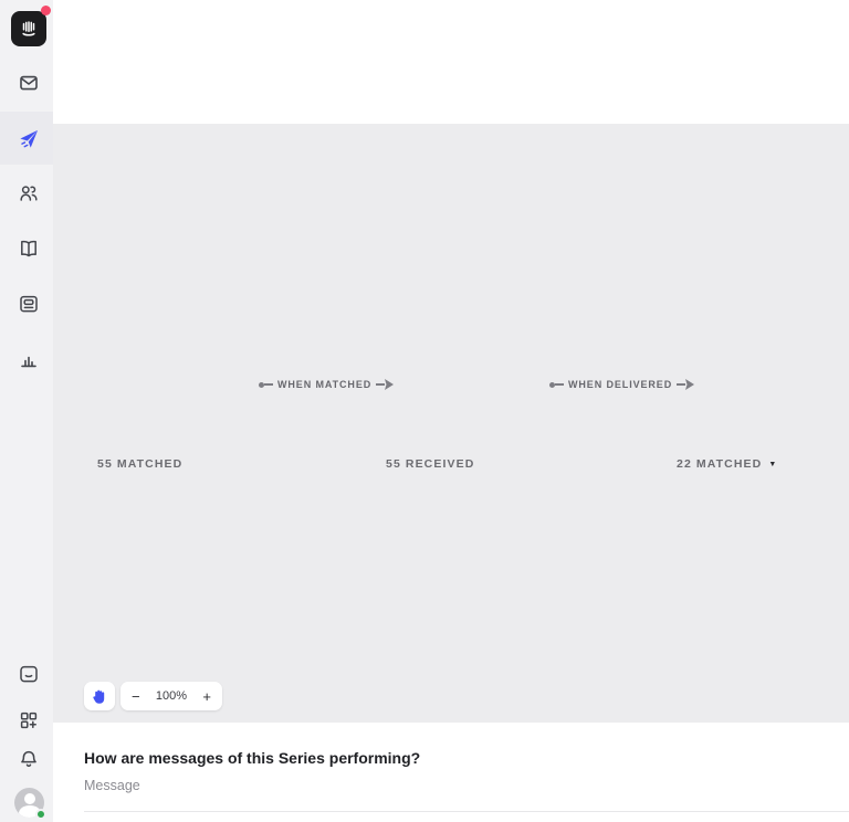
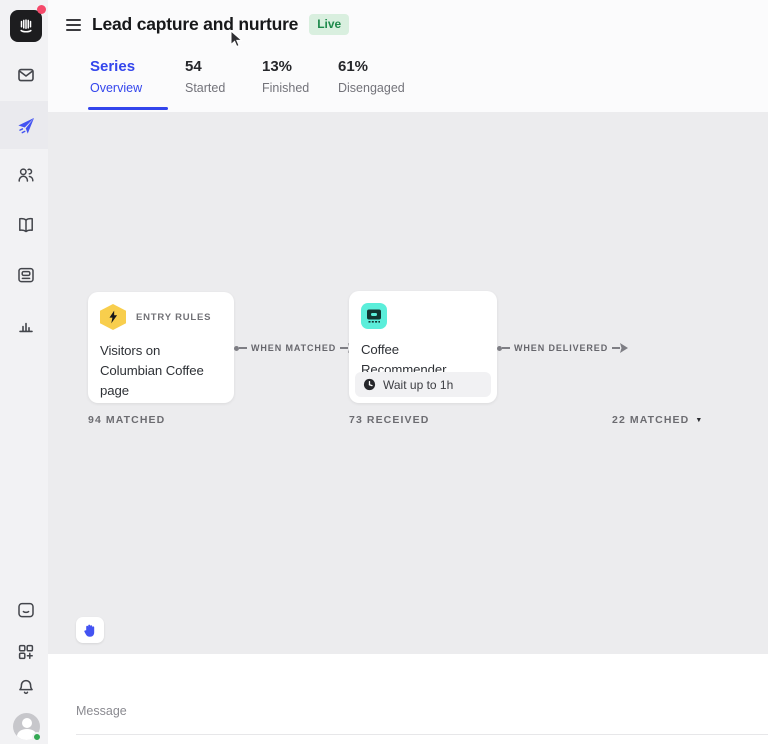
+ Lead capture and nurture
+ Live
+ Series
+ Overview
+ 54
+ Started
+ 13%
+ Finished
+ 61%
+ Disengaged
+ ENTRY RULES
+ Visitors on Columbian Coffee page
  WHEN MATCHED
+ Coffee Recommender
+ Wait up to 1h
  WHEN DELIVERED
- 55 MATCHED
+ 94 MATCHED
- 55 RECEIVED
+ 73 RECEIVED
  22 MATCHED
- −
- 100%
- +
- How are messages of this Series performing?
  Message
